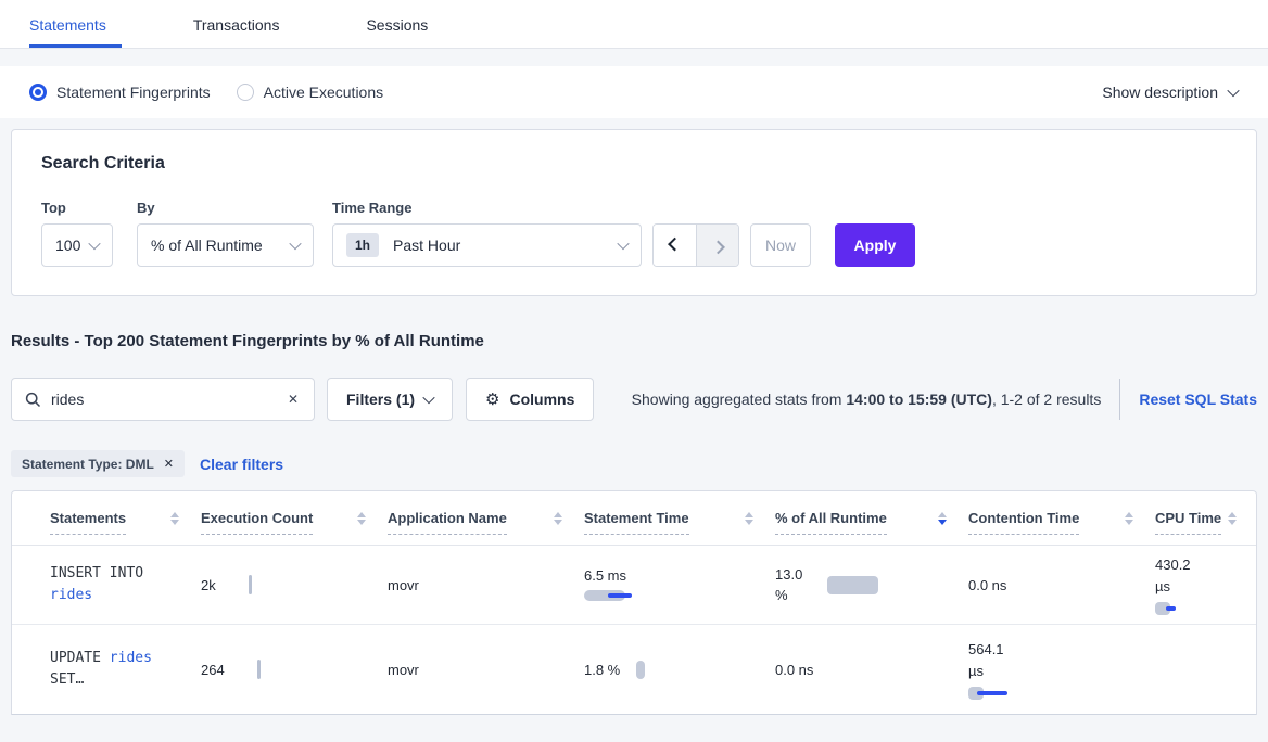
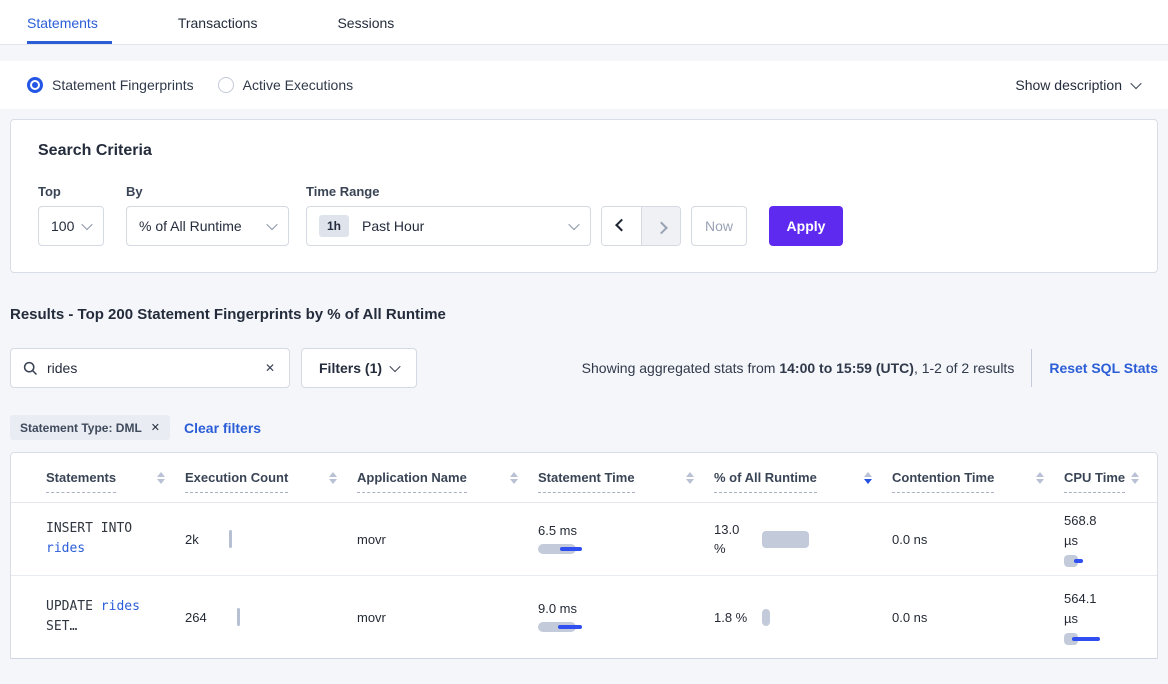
  Statements
  Transactions
  Sessions
  Statement Fingerprints
  Active Executions
  Show description
  Search Criteria
  Top
  100
  By
  % of All Runtime
  Time Range
  1h
  Past Hour
  Now
  Apply
  Results - Top 200 Statement Fingerprints by % of All Runtime
  rides
  ✕
  Filters (1)
- ⚙
- Columns
  Showing aggregated stats from 14:00 to 15:59 (UTC), 1-2 of 2 results
  Reset SQL Stats
  Statement Type: DML
  ✕
  Clear filters
  Statements
  Execution Count
  Application Name
  Statement Time
  % of All Runtime
  Contention Time
  CPU Time
  INSERT INTO
  rides
  2k
  movr
  6.5 ms
  13.0 %
  0.0 ns
- 430.2 µs
+ 568.8 µs
  UPDATE rides
  SET…
  264
  movr
+ 9.0 ms
  1.8 %
  0.0 ns
  564.1 µs
